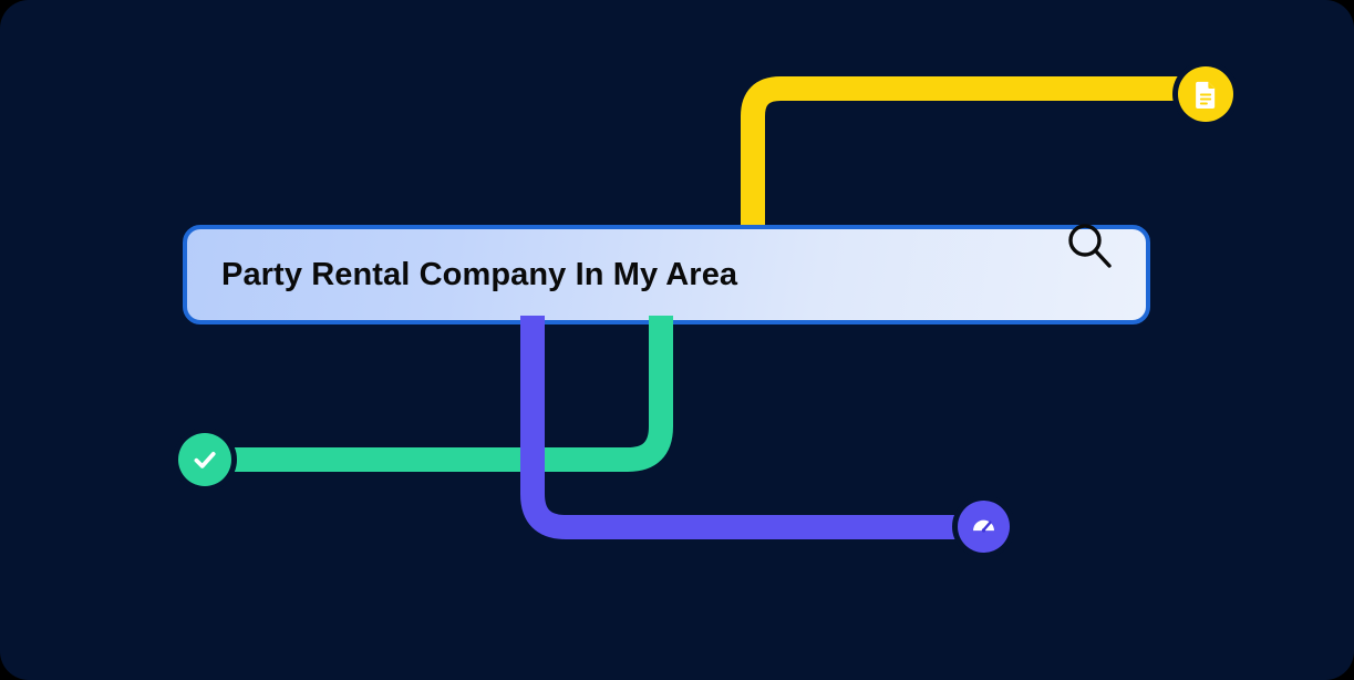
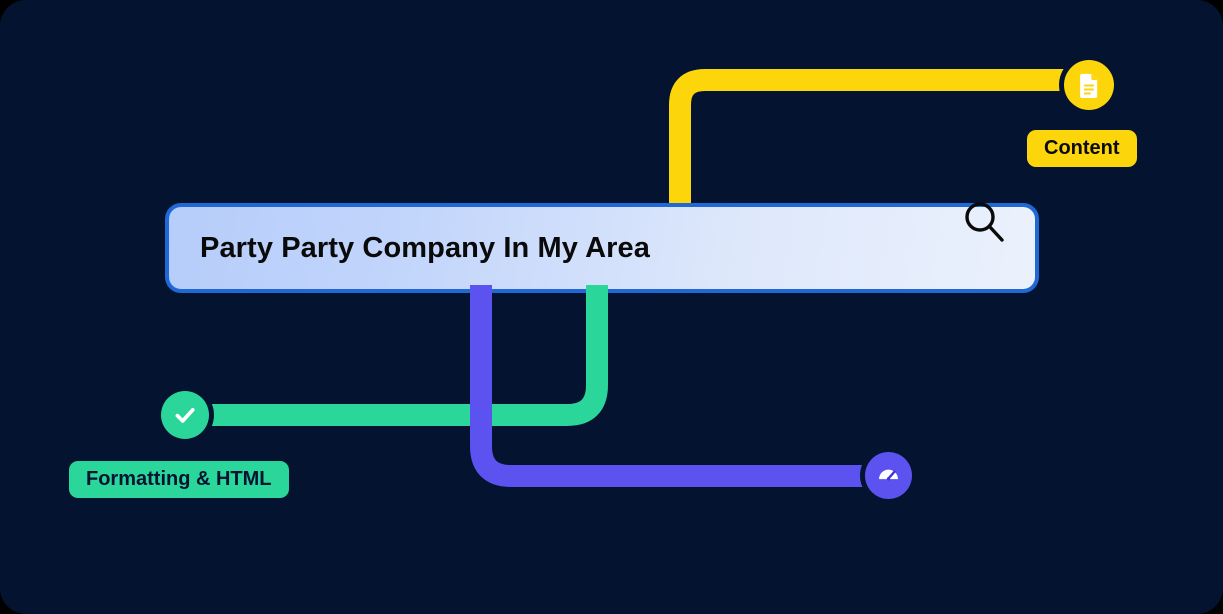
- Party Rental Company In My Area
+ Party Party Company In My Area
+ Content
+ Formatting & HTML
